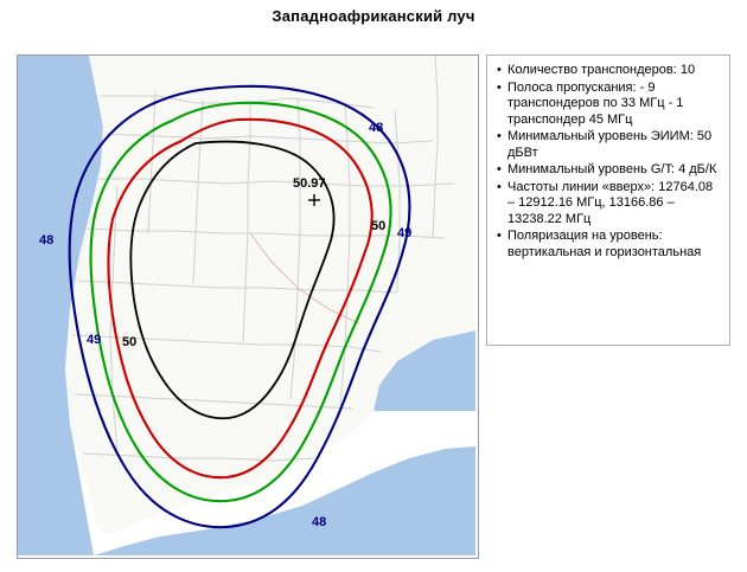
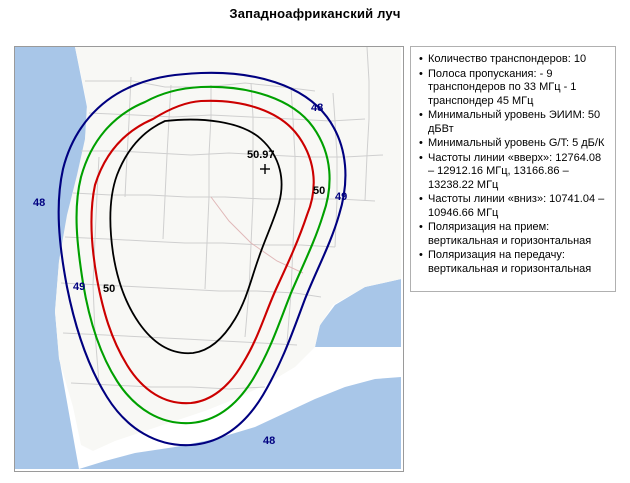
  Западноафриканский луч
  48
  48
  48
  49
  49
  50
  50
  50.97
  Количество транспондеров: 10
  Полоса пропускания: - 9 транспондеров по 33 МГц - 1 транспондер 45 МГц
  Минимальный уровень ЭИИМ: 50 дБВт
- Минимальный уровень G/T: 4 дБ/К
+ Минимальный уровень G/T: 5 дБ/К
  Частоты линии «вверх»: 12764.08 – 12912.16 МГц, 13166.86 – 13238.22 МГц
+ Частоты линии «вниз»: 10741.04 – 10946.66 МГц
+ Поляризация на прием: вертикальная и горизонтальная
- Поляризация на уровень: вертикальная и горизонтальная
+ Поляризация на передачу: вертикальная и горизонтальная
